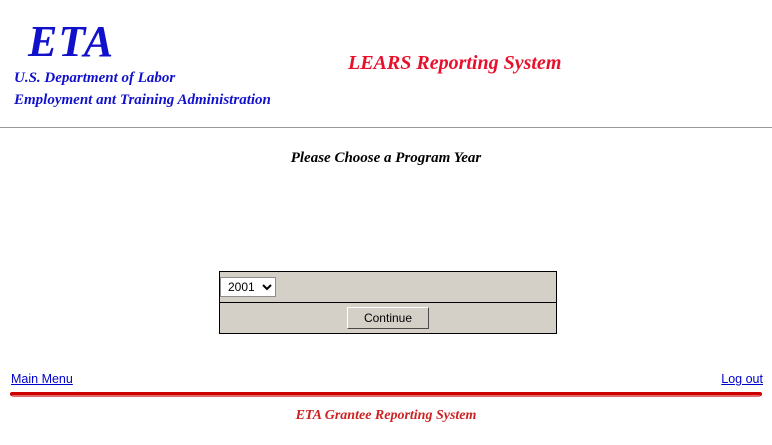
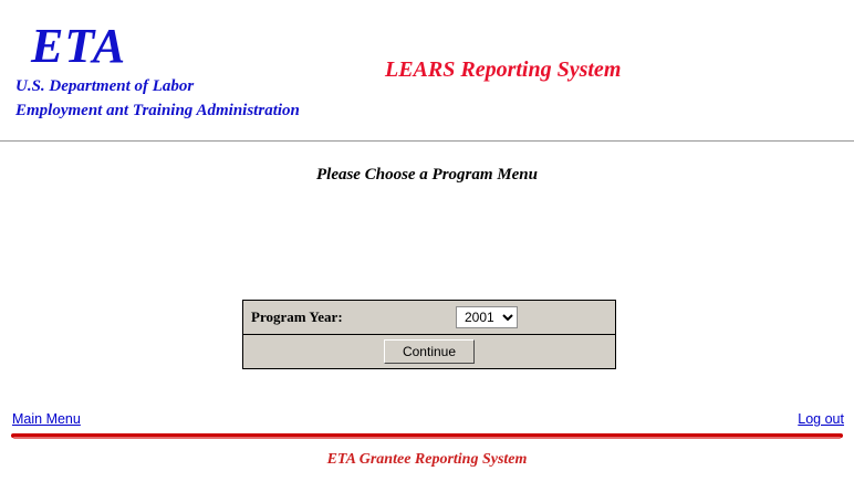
  ETA
  U.S. Department of Labor
  Employment ant Training Administration
  LEARS Reporting System
- Please Choose a Program Year
+ Please Choose a Program Menu
+ Program Year:
  2001
  Continue
  Main Menu
  Log out
  ETA Grantee Reporting System
